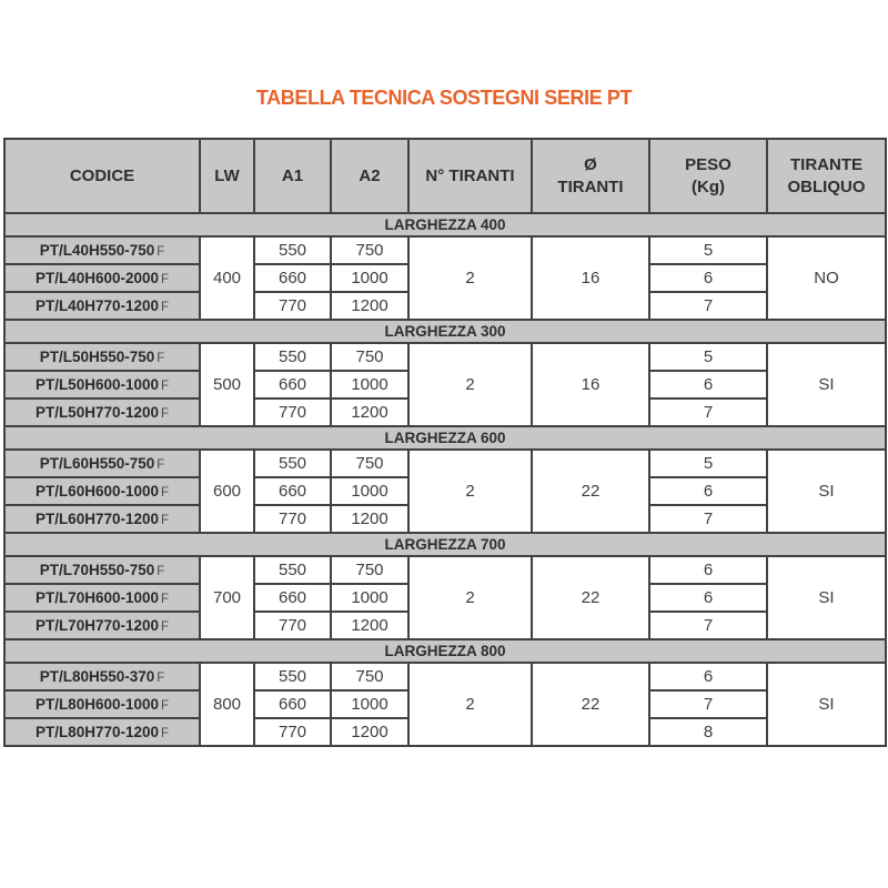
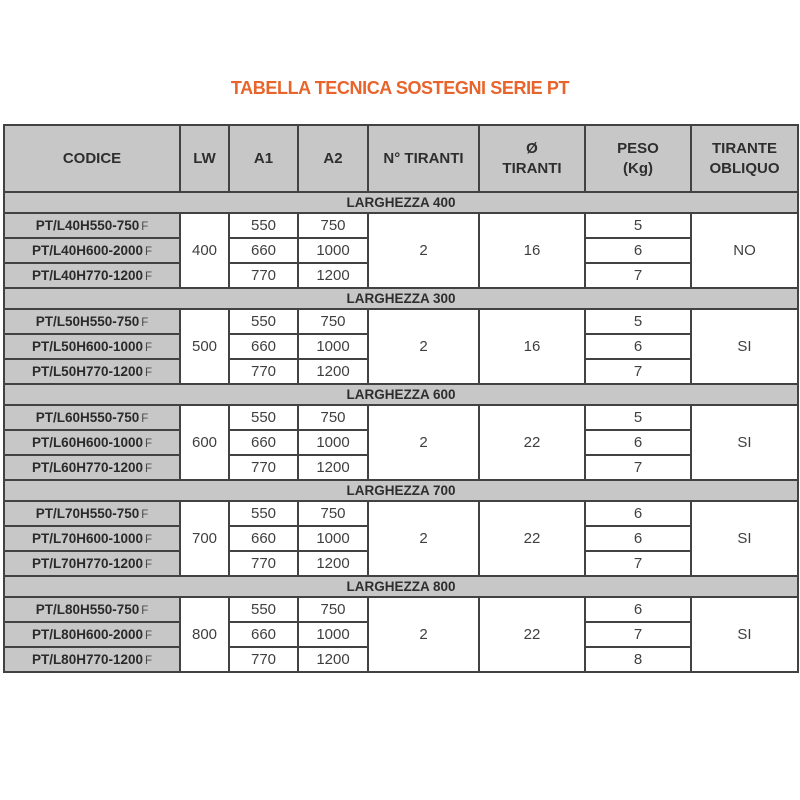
  TABELLA TECNICA SOSTEGNI SERIE PT
  CODICE	LW	A1	A2	N° TIRANTI	ØTIRANTI	PESO(Kg)	TIRANTEOBLIQUO
  LARGHEZZA 400
  PT/L40H550-750 F	400	550	750	2	16	5	NO
  PT/L40H600-2000 F	660	1000	6
  PT/L40H770-1200 F	770	1200	7
  LARGHEZZA 300
  PT/L50H550-750 F	500	550	750	2	16	5	SI
  PT/L50H600-1000 F	660	1000	6
  PT/L50H770-1200 F	770	1200	7
  LARGHEZZA 600
  PT/L60H550-750 F	600	550	750	2	22	5	SI
  PT/L60H600-1000 F	660	1000	6
  PT/L60H770-1200 F	770	1200	7
  LARGHEZZA 700
  PT/L70H550-750 F	700	550	750	2	22	6	SI
  PT/L70H600-1000 F	660	1000	6
  PT/L70H770-1200 F	770	1200	7
  LARGHEZZA 800
- PT/L80H550-370 F	800	550	750	2	22	6	SI
+ PT/L80H550-750 F	800	550	750	2	22	6	SI
- PT/L80H600-1000 F	660	1000	7
+ PT/L80H600-2000 F	660	1000	7
  PT/L80H770-1200 F	770	1200	8
